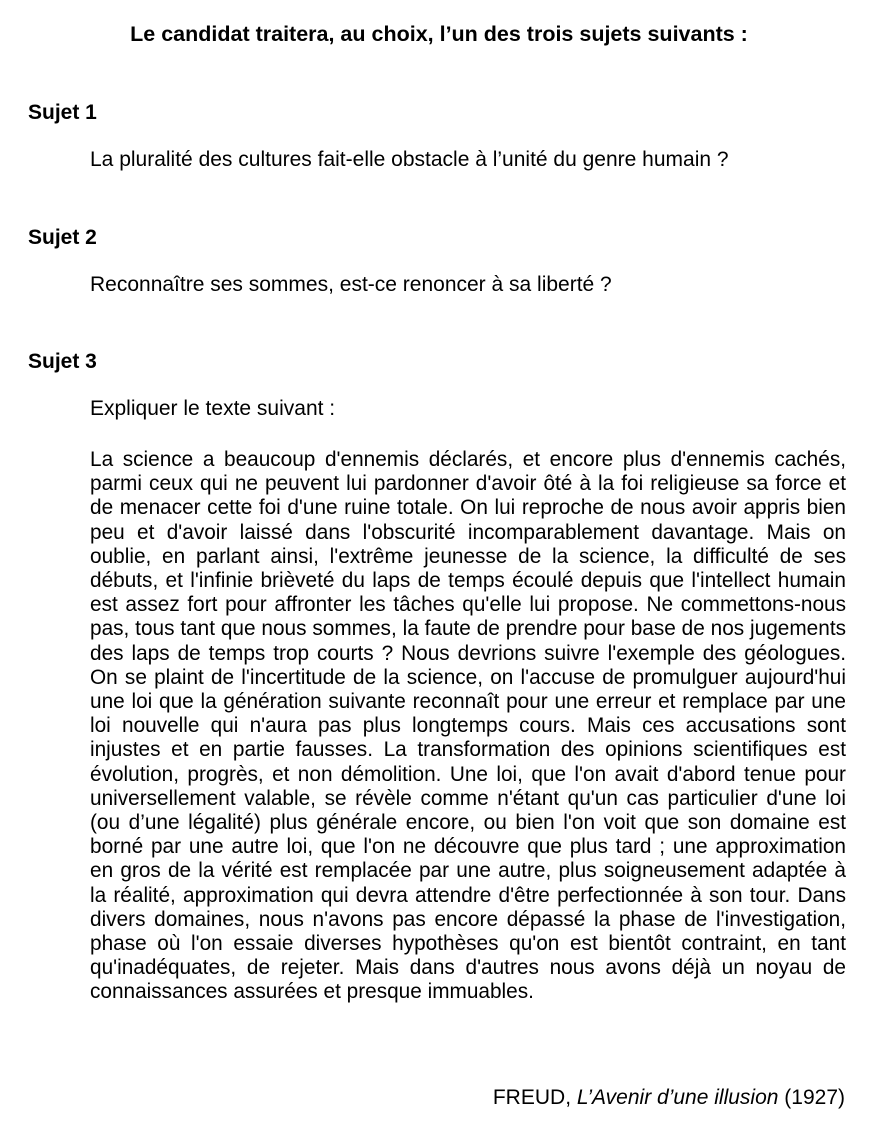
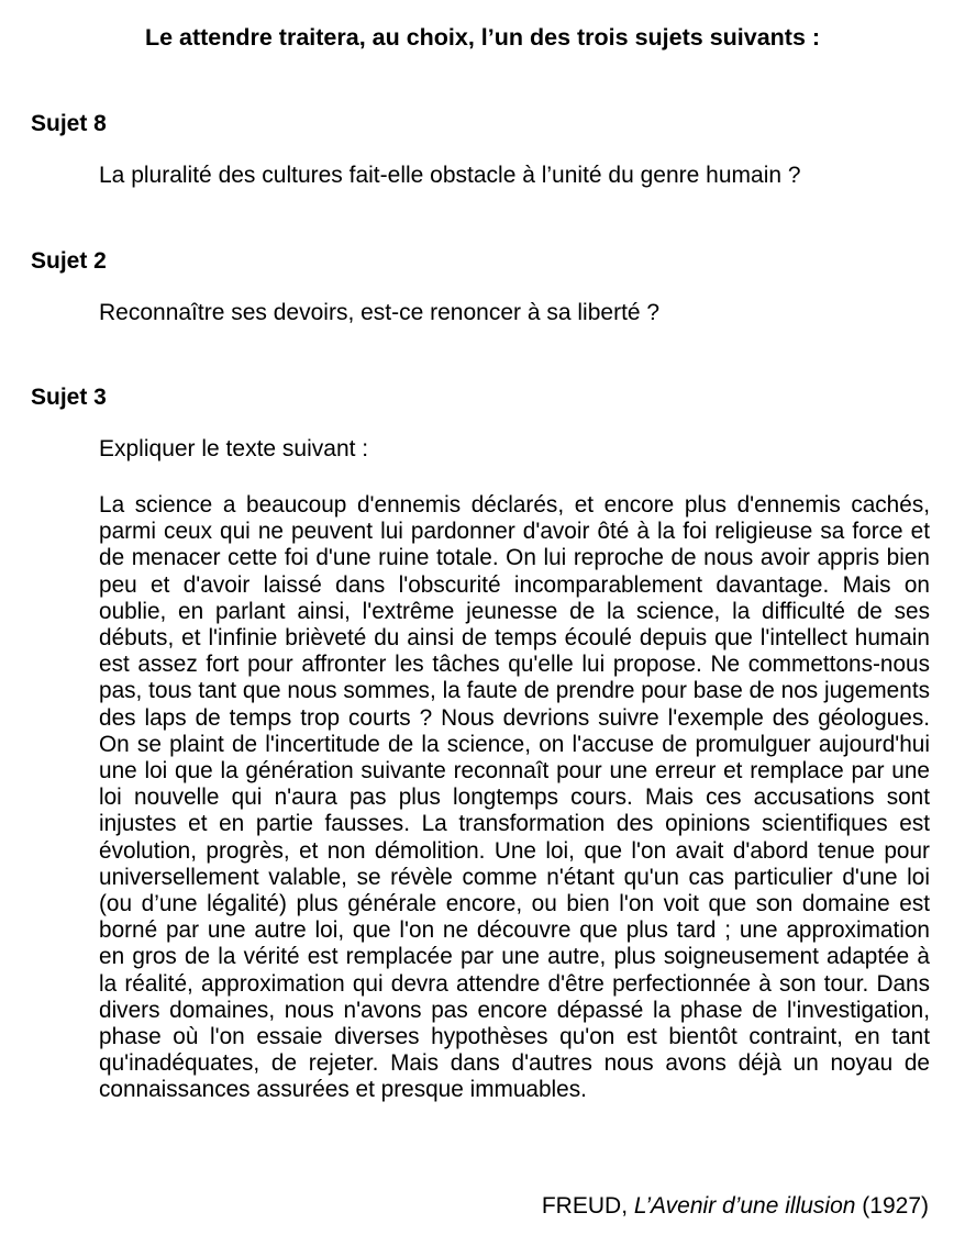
- Le candidat traitera, au choix, l’un des trois sujets suivants :
+ Le attendre traitera, au choix, l’un des trois sujets suivants :
- Sujet 1
+ Sujet 8
  La pluralité des cultures fait-elle obstacle à l’unité du genre humain ?
  Sujet 2
- Reconnaître ses sommes, est-ce renoncer à sa liberté ?
+ Reconnaître ses devoirs, est-ce renoncer à sa liberté ?
  Sujet 3
  Expliquer le texte suivant :
- La science a beaucoup d'ennemis déclarés, et encore plus d'ennemis cachés, parmi ceux qui ne peuvent lui pardonner d'avoir ôté à la foi religieuse sa force et de menacer cette foi d'une ruine totale. On lui reproche de nous avoir appris bien peu et d'avoir laissé dans l'obscurité incomparablement davantage. Mais on oublie, en parlant ainsi, l'extrême jeunesse de la science, la difficulté de ses débuts, et l'infinie brièveté du laps de temps écoulé depuis que l'intellect humain est assez fort pour affronter les tâches qu'elle lui propose. Ne commettons-nous pas, tous tant que nous sommes, la faute de prendre pour base de nos jugements des laps de temps trop courts ? Nous devrions suivre l'exemple des géologues. On se plaint de l'incertitude de la science, on l'accuse de promulguer aujourd'hui une loi que la génération suivante reconnaît pour une erreur et remplace par une loi nouvelle qui n'aura pas plus longtemps cours. Mais ces accusations sont injustes et en partie fausses. La transformation des opinions scientifiques est évolution, progrès, et non démolition. Une loi, que l'on avait d'abord tenue pour universellement valable, se révèle comme n'étant qu'un cas particulier d'une loi (ou d’une légalité) plus générale encore, ou bien l'on voit que son domaine est borné par une autre loi, que l'on ne découvre que plus tard ; une approximation en gros de la vérité est remplacée par une autre, plus soigneusement adaptée à la réalité, approximation qui devra attendre d'être perfectionnée à son tour. Dans divers domaines, nous n'avons pas encore dépassé la phase de l'investigation, phase où l'on essaie diverses hypothèses qu'on est bientôt contraint, en tant qu'inadéquates, de rejeter. Mais dans d'autres nous avons déjà un noyau de connaissances assurées et presque immuables.
+ La science a beaucoup d'ennemis déclarés, et encore plus d'ennemis cachés, parmi ceux qui ne peuvent lui pardonner d'avoir ôté à la foi religieuse sa force et de menacer cette foi d'une ruine totale. On lui reproche de nous avoir appris bien peu et d'avoir laissé dans l'obscurité incomparablement davantage. Mais on oublie, en parlant ainsi, l'extrême jeunesse de la science, la difficulté de ses débuts, et l'infinie brièveté du ainsi de temps écoulé depuis que l'intellect humain est assez fort pour affronter les tâches qu'elle lui propose. Ne commettons-nous pas, tous tant que nous sommes, la faute de prendre pour base de nos jugements des laps de temps trop courts ? Nous devrions suivre l'exemple des géologues. On se plaint de l'incertitude de la science, on l'accuse de promulguer aujourd'hui une loi que la génération suivante reconnaît pour une erreur et remplace par une loi nouvelle qui n'aura pas plus longtemps cours. Mais ces accusations sont injustes et en partie fausses. La transformation des opinions scientifiques est évolution, progrès, et non démolition. Une loi, que l'on avait d'abord tenue pour universellement valable, se révèle comme n'étant qu'un cas particulier d'une loi (ou d’une légalité) plus générale encore, ou bien l'on voit que son domaine est borné par une autre loi, que l'on ne découvre que plus tard ; une approximation en gros de la vérité est remplacée par une autre, plus soigneusement adaptée à la réalité, approximation qui devra attendre d'être perfectionnée à son tour. Dans divers domaines, nous n'avons pas encore dépassé la phase de l'investigation, phase où l'on essaie diverses hypothèses qu'on est bientôt contraint, en tant qu'inadéquates, de rejeter. Mais dans d'autres nous avons déjà un noyau de connaissances assurées et presque immuables.
  FREUD, L’Avenir d’une illusion (1927)
